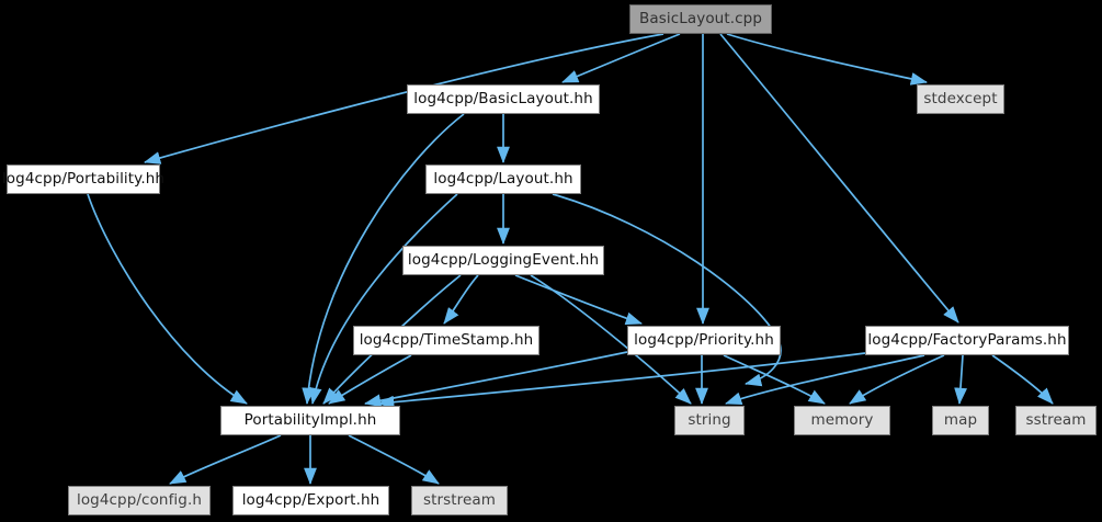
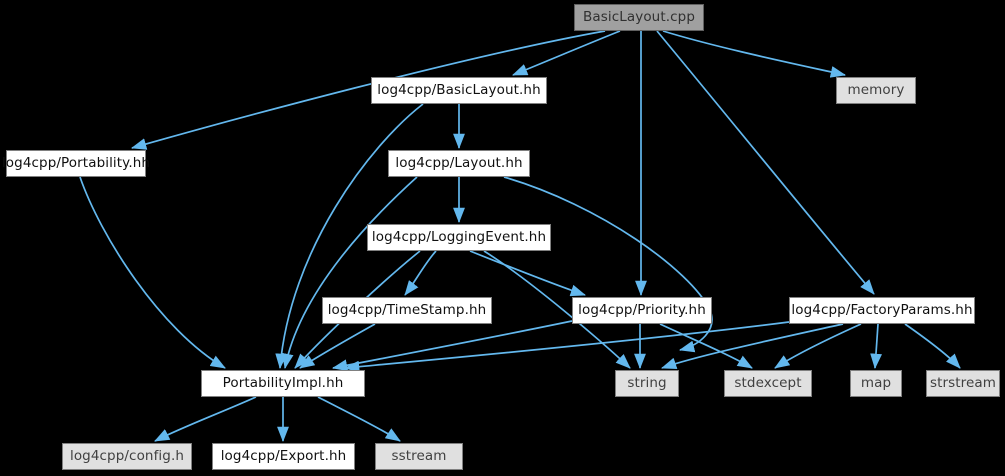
  BasicLayout.cpp
  log4cpp/BasicLayout.hh
- stdexcept
+ memory
  log4cpp/Portability.hh
  log4cpp/Layout.hh
  log4cpp/LoggingEvent.hh
  log4cpp/TimeStamp.hh
  log4cpp/Priority.hh
  log4cpp/FactoryParams.hh
  PortabilityImpl.hh
  string
- memory
+ stdexcept
  map
- sstream
+ strstream
  log4cpp/config.h
  log4cpp/Export.hh
- strstream
+ sstream
